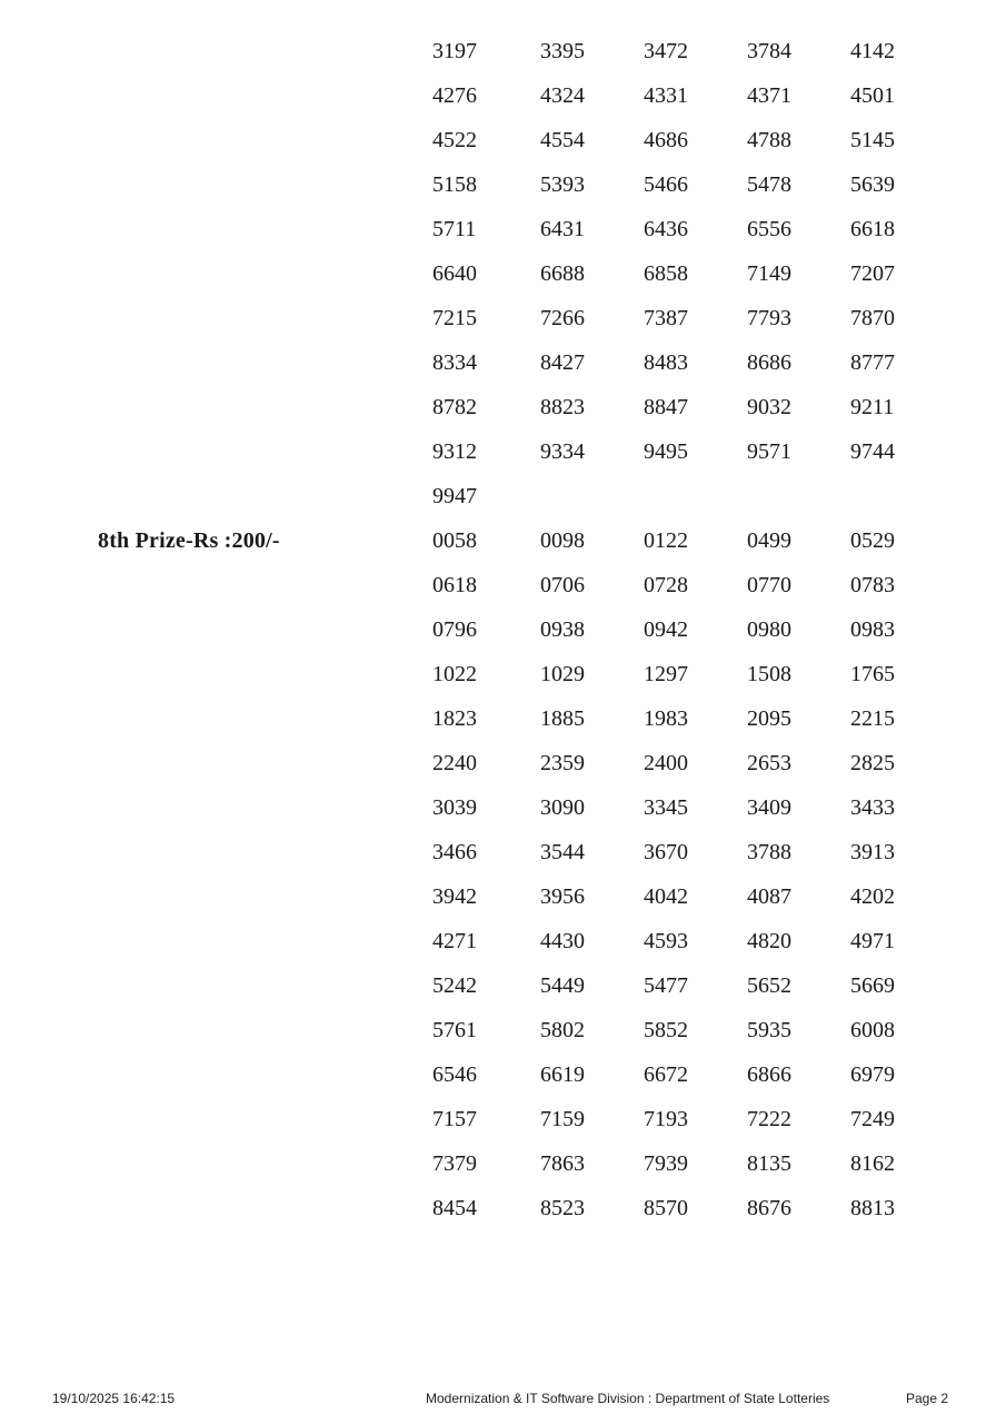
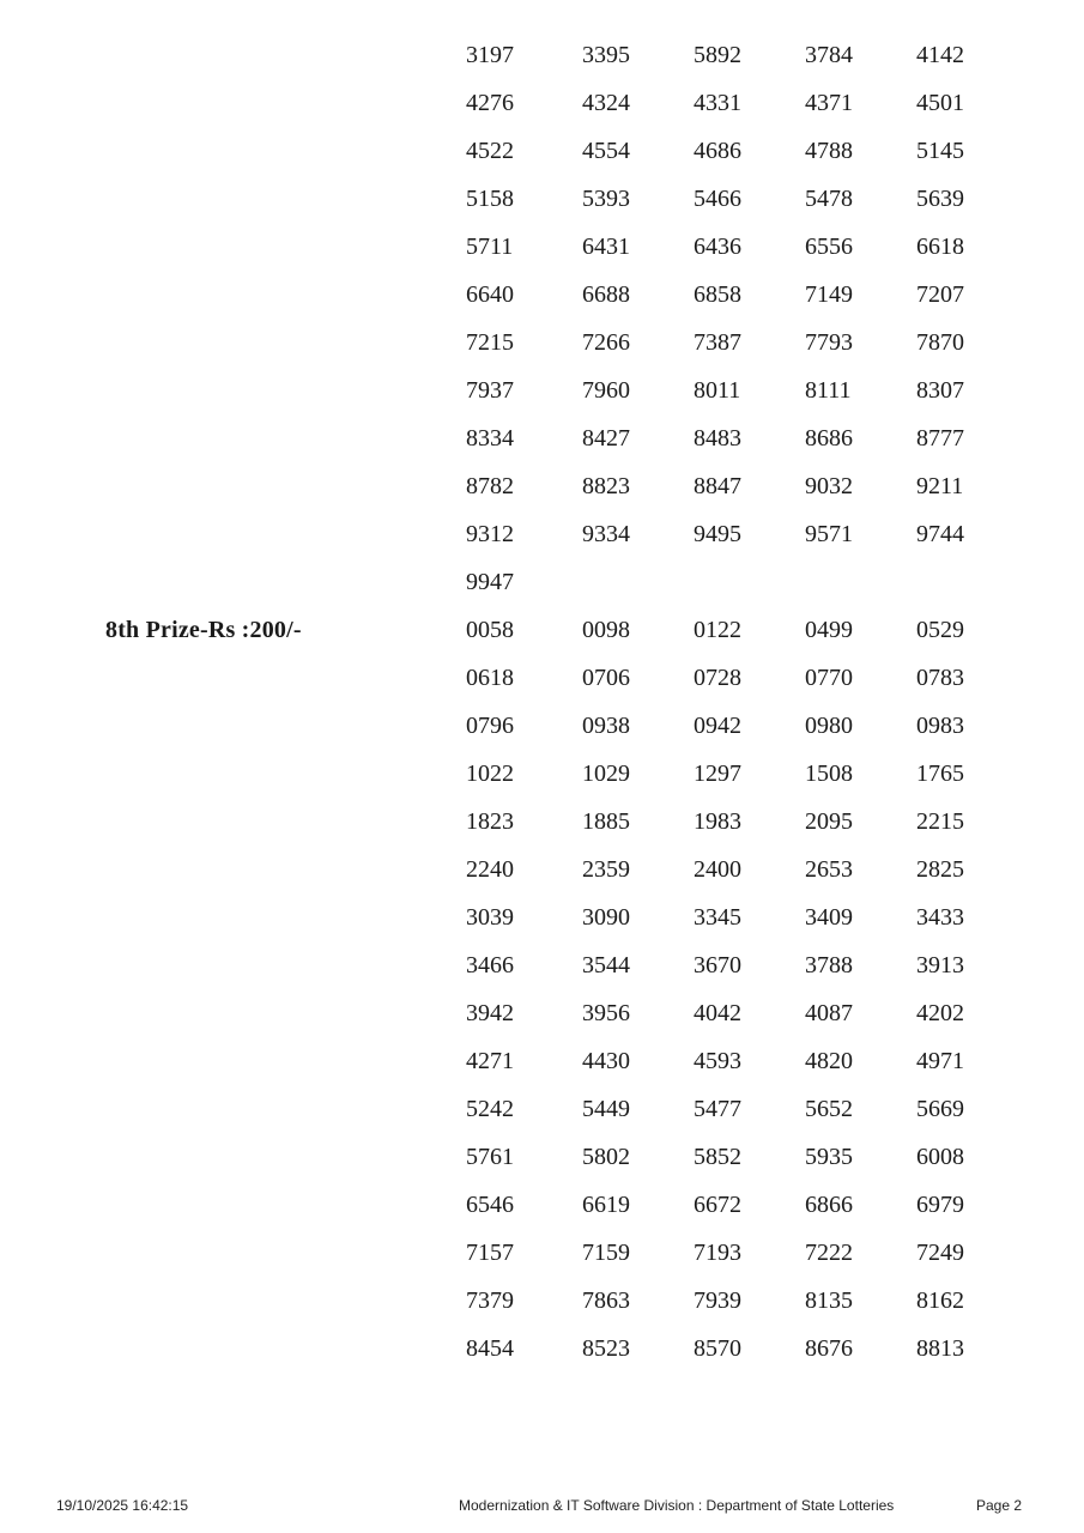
  3197
  3395
- 3472
+ 5892
  3784
  4142
  4276
  4324
  4331
  4371
  4501
  4522
  4554
  4686
  4788
  5145
  5158
  5393
  5466
  5478
  5639
  5711
  6431
  6436
  6556
  6618
  6640
  6688
  6858
  7149
  7207
  7215
  7266
  7387
  7793
  7870
+ 7937
+ 7960
+ 8011
+ 8111
+ 8307
  8334
  8427
  8483
  8686
  8777
  8782
  8823
  8847
  9032
  9211
  9312
  9334
  9495
  9571
  9744
  9947
  8th Prize-Rs :200/-
  0058
  0098
  0122
  0499
  0529
  0618
  0706
  0728
  0770
  0783
  0796
  0938
  0942
  0980
  0983
  1022
  1029
  1297
  1508
  1765
  1823
  1885
  1983
  2095
  2215
  2240
  2359
  2400
  2653
  2825
  3039
  3090
  3345
  3409
  3433
  3466
  3544
  3670
  3788
  3913
  3942
  3956
  4042
  4087
  4202
  4271
  4430
  4593
  4820
  4971
  5242
  5449
  5477
  5652
  5669
  5761
  5802
  5852
  5935
  6008
  6546
  6619
  6672
  6866
  6979
  7157
  7159
  7193
  7222
  7249
  7379
  7863
  7939
  8135
  8162
  8454
  8523
  8570
  8676
  8813
  19/10/2025 16:42:15
  Modernization & IT Software Division : Department of State Lotteries
  Page 2
